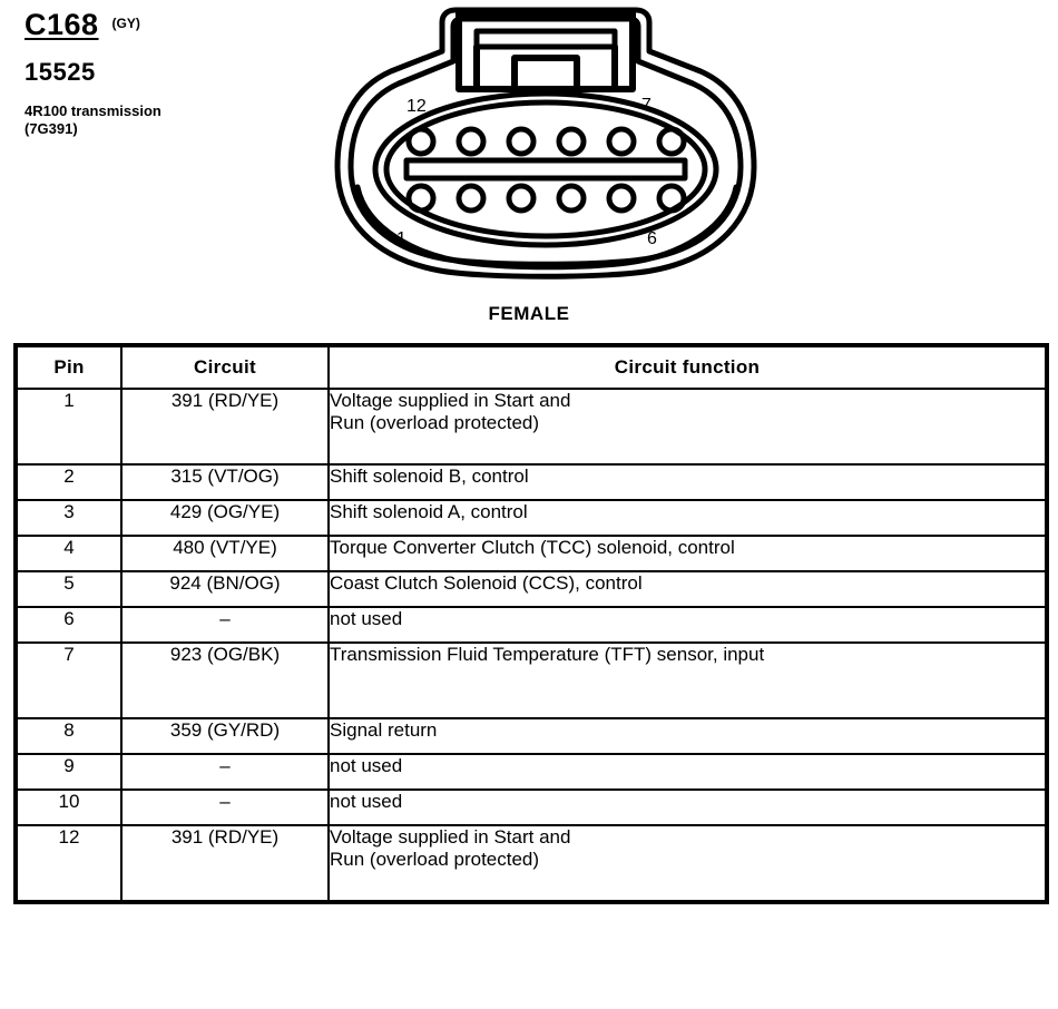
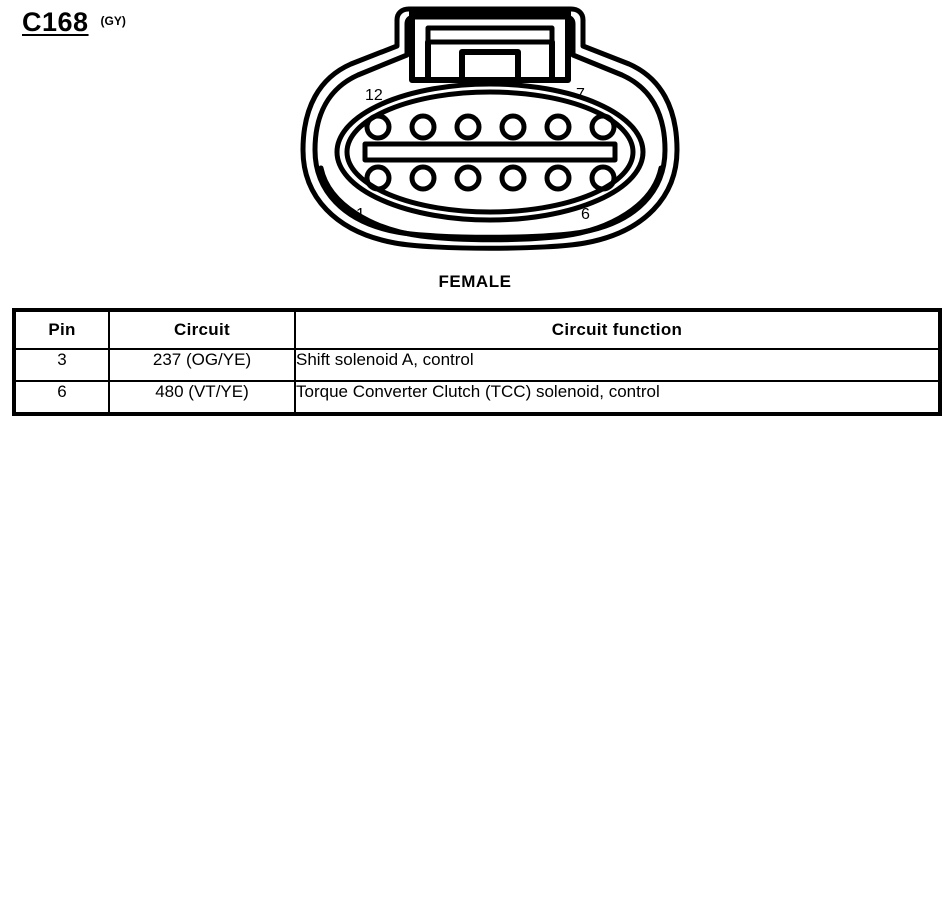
  C168 (GY)
- 15525
- 4R100 transmission
- (7G391)
  12
  7
  1
  6
  FEMALE
  Pin	Circuit	Circuit function
- 1	391 (RD/YE)	Voltage supplied in Start andRun (overload protected)
- 2	315 (VT/OG)	Shift solenoid B, control
- 3	429 (OG/YE)	Shift solenoid A, control
+ 3	237 (OG/YE)	Shift solenoid A, control
- 4	480 (VT/YE)	Torque Converter Clutch (TCC) solenoid, control
+ 6	480 (VT/YE)	Torque Converter Clutch (TCC) solenoid, control
- 5	924 (BN/OG)	Coast Clutch Solenoid (CCS), control
- 6	–	not used
- 7	923 (OG/BK)	Transmission Fluid Temperature (TFT) sensor, input
- 8	359 (GY/RD)	Signal return
- 9	–	not used
- 10	–	not used
- 12	391 (RD/YE)	Voltage supplied in Start andRun (overload protected)
